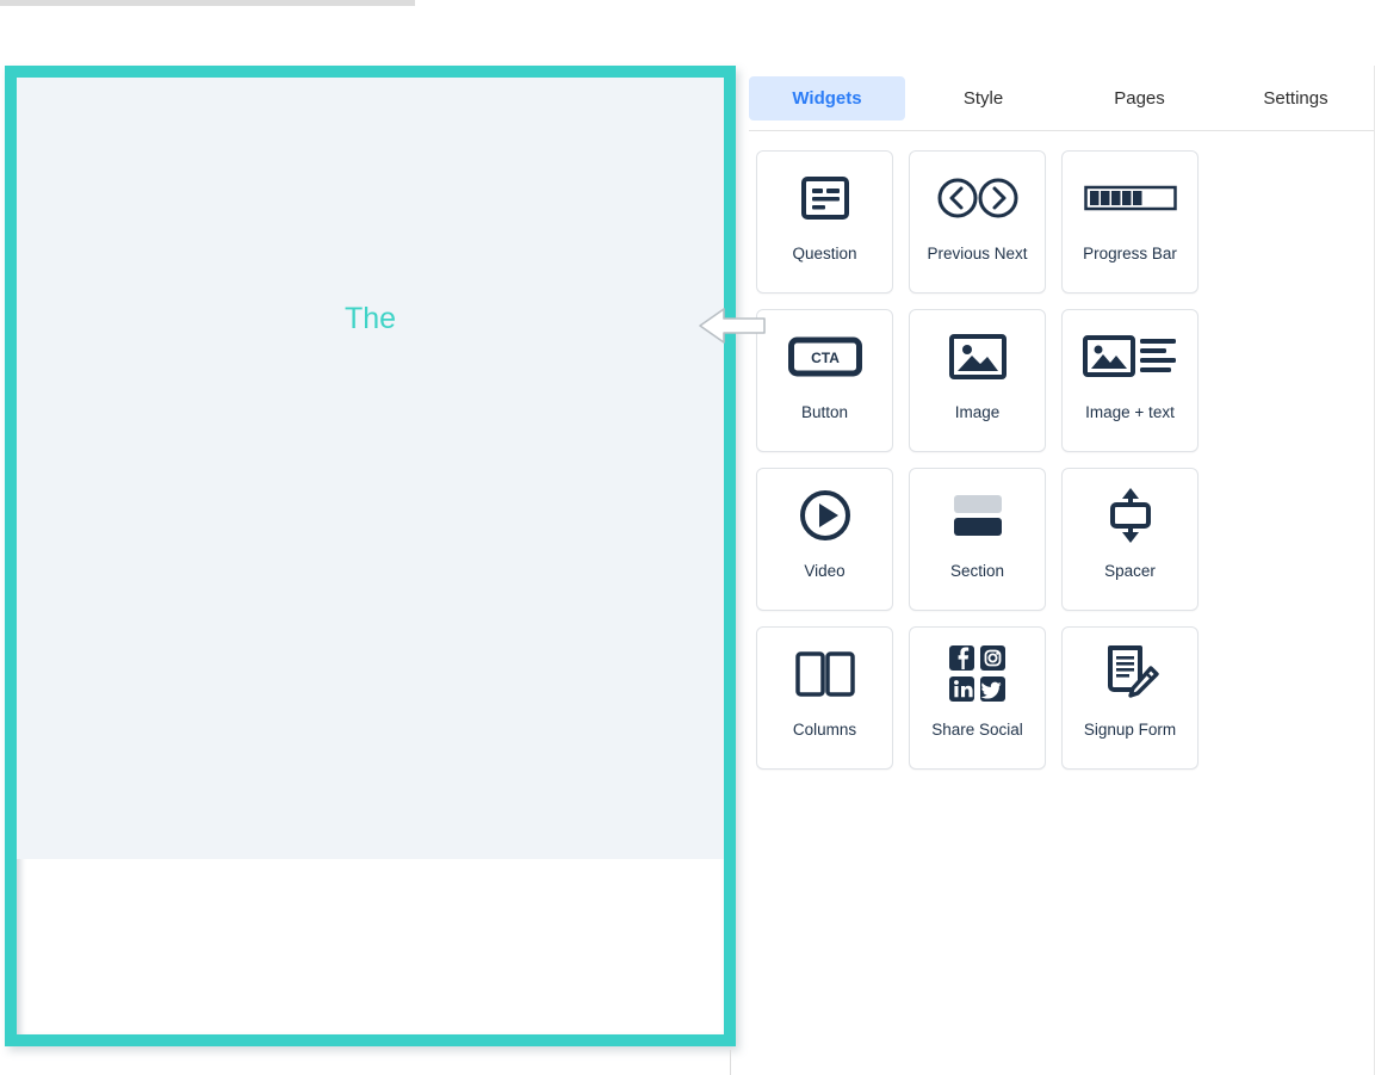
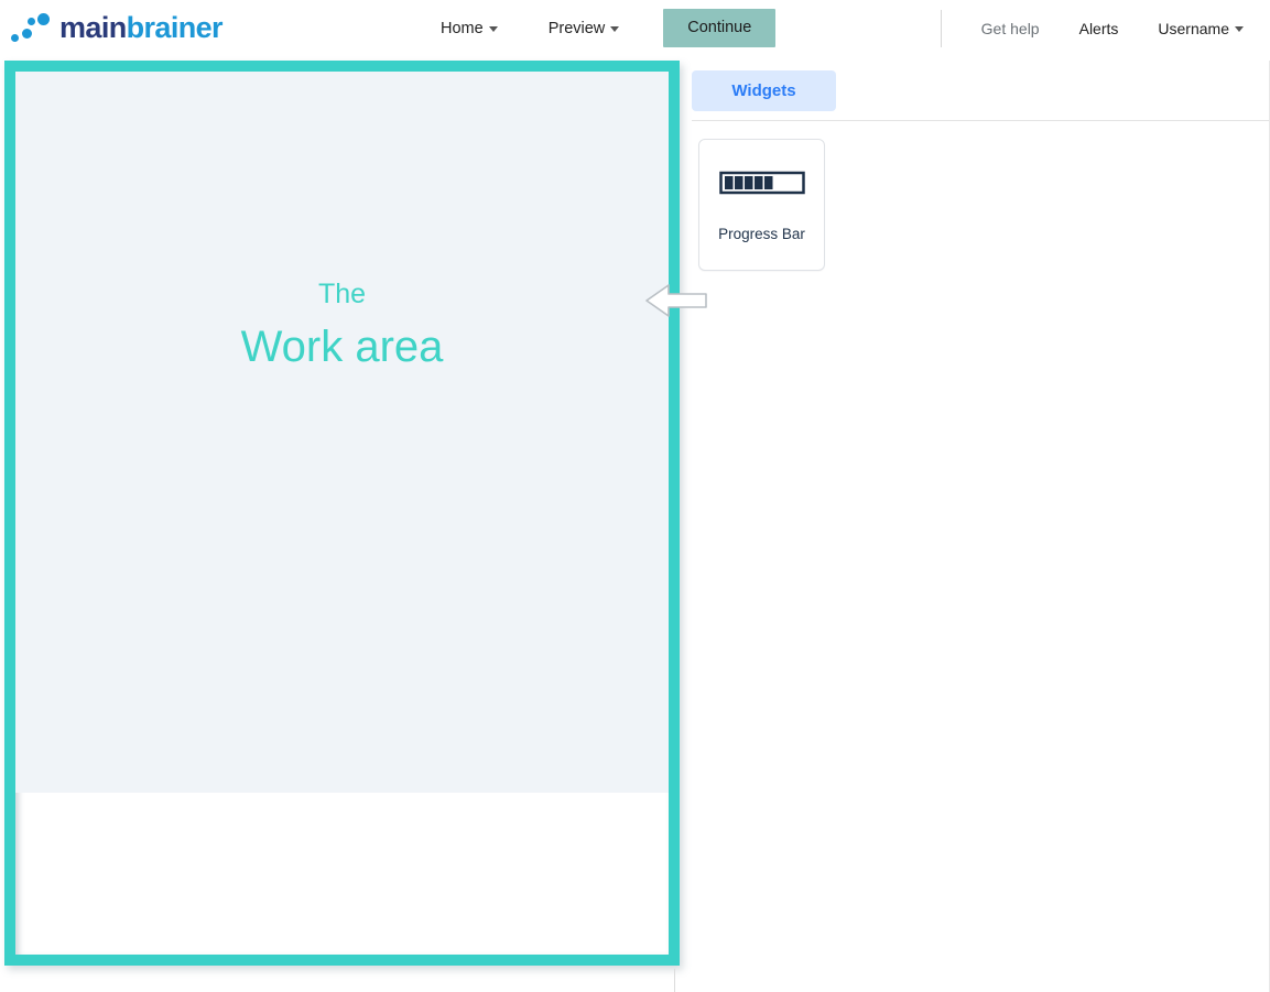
+ mainbrainer
+ Home
+ Preview
+ Continue
+ Get help
+ Alerts
+ Username
  The
+ Work area
  Widgets
- Style
- Pages
- Settings
- Question
- Previous Next
  Progress Bar
- CTA
- Button
- Image
- Image + text
- Video
- Section
- Spacer
- Columns
- Share Social
- Signup Form
